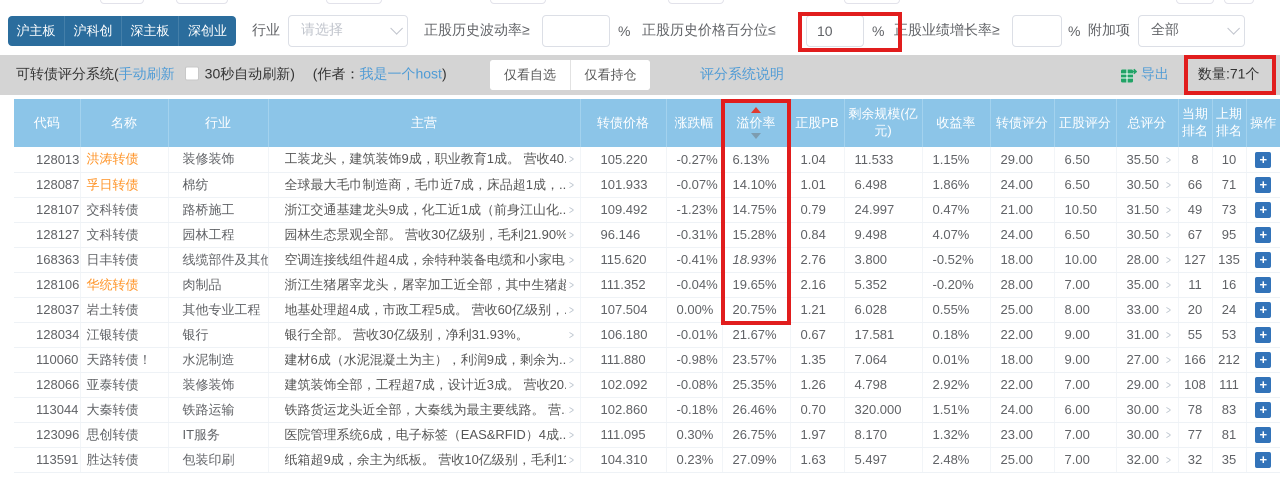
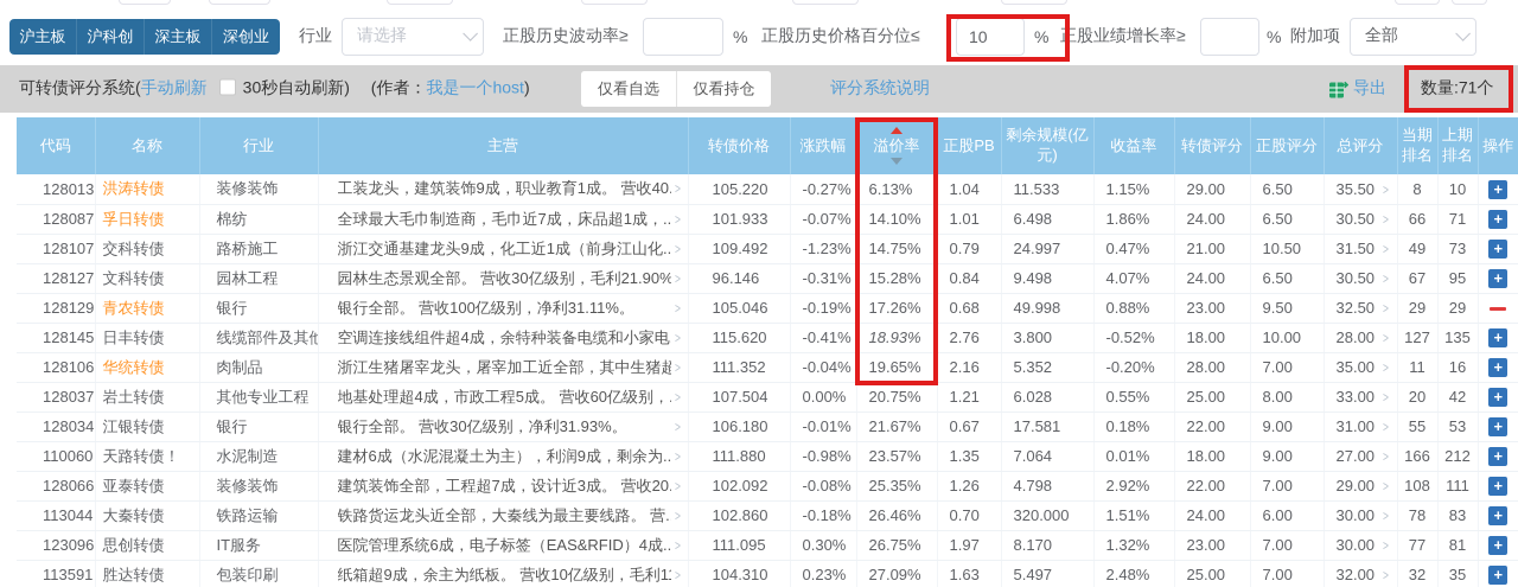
  沪主板
  沪科创
  深主板
  深创业
  行业
  请选择
  正股历史波动率≥
  %
  正股历史价格百分位≤
  10
  %
  正股业绩增长率≥
  %
  附加项
  全部
  可转债评分系统(手动刷新 30秒自动刷新) (作者：我是一个host)
  仅看自选
  仅看持仓
  评分系统说明
  导出
  数量:71个
  代码	名称	行业	主营	转债价格	涨跌幅	溢价率	正股PB	剩余规模(亿元)	收益率	转债评分	正股评分	总评分	当期排名	上期排名	操作
  128013	洪涛转债	装修装饰	工装龙头，建筑装饰9成，职业教育1成。 营收40. >	105.220	-0.27%	6.13%	1.04	11.533	1.15%	29.00	6.50	35.50 >	8	10	+
  128087	孚日转债	棉纺	全球最大毛巾制造商，毛巾近7成，床品超1成，.. >	101.933	-0.07%	14.10%	1.01	6.498	1.86%	24.00	6.50	30.50 >	66	71	+
  128107	交科转债	路桥施工	浙江交通基建龙头9成，化工近1成（前身江山化.. >	109.492	-1.23%	14.75%	0.79	24.997	0.47%	21.00	10.50	31.50 >	49	73	+
  128127	文科转债	园林工程	园林生态景观全部。 营收30亿级别，毛利21.90% >	96.146	-0.31%	15.28%	0.84	9.498	4.07%	24.00	6.50	30.50 >	67	95	+
+ 128129	青农转债	银行	银行全部。 营收100亿级别，净利31.11%。 >	105.046	-0.19%	17.26%	0.68	49.998	0.88%	23.00	9.50	32.50 >	29	29
- 168363	日丰转债	线缆部件及其他	空调连接线组件超4成，余特种装备电缆和小家电 >	115.620	-0.41%	18.93%	2.76	3.800	-0.52%	18.00	10.00	28.00 >	127	135	+
+ 128145	日丰转债	线缆部件及其他	空调连接线组件超4成，余特种装备电缆和小家电 >	115.620	-0.41%	18.93%	2.76	3.800	-0.52%	18.00	10.00	28.00 >	127	135	+
  128106	华统转债	肉制品	浙江生猪屠宰龙头，屠宰加工近全部，其中生猪超>	111.352	-0.04%	19.65%	2.16	5.352	-0.20%	28.00	7.00	35.00 >	11	16	+
- 128037	岩土转债	其他专业工程	地基处理超4成，市政工程5成。 营收60亿级别，. >	107.504	0.00%	20.75%	1.21	6.028	0.55%	25.00	8.00	33.00 >	20	24	+
+ 128037	岩土转债	其他专业工程	地基处理超4成，市政工程5成。 营收60亿级别，. >	107.504	0.00%	20.75%	1.21	6.028	0.55%	25.00	8.00	33.00 >	20	42	+
  128034	江银转债	银行	银行全部。 营收30亿级别，净利31.93%。 >	106.180	-0.01%	21.67%	0.67	17.581	0.18%	22.00	9.00	31.00 >	55	53	+
  110060	天路转债！	水泥制造	建材6成（水泥混凝土为主），利润9成，剩余为.. >	111.880	-0.98%	23.57%	1.35	7.064	0.01%	18.00	9.00	27.00 >	166	212	+
  128066	亚泰转债	装修装饰	建筑装饰全部，工程超7成，设计近3成。 营收20. >	102.092	-0.08%	25.35%	1.26	4.798	2.92%	22.00	7.00	29.00 >	108	111	+
  113044	大秦转债	铁路运输	铁路货运龙头近全部，大秦线为最主要线路。 营. >	102.860	-0.18%	26.46%	0.70	320.000	1.51%	24.00	6.00	30.00 >	78	83	+
  123096	思创转债	IT服务	医院管理系统6成，电子标签（EAS&RFID）4成.. >	111.095	0.30%	26.75%	1.97	8.170	1.32%	23.00	7.00	30.00 >	77	81	+
  113591	胜达转债	包装印刷	纸箱超9成，余主为纸板。 营收10亿级别，毛利1 >	104.310	0.23%	27.09%	1.63	5.497	2.48%	25.00	7.00	32.00 >	32	35	+
